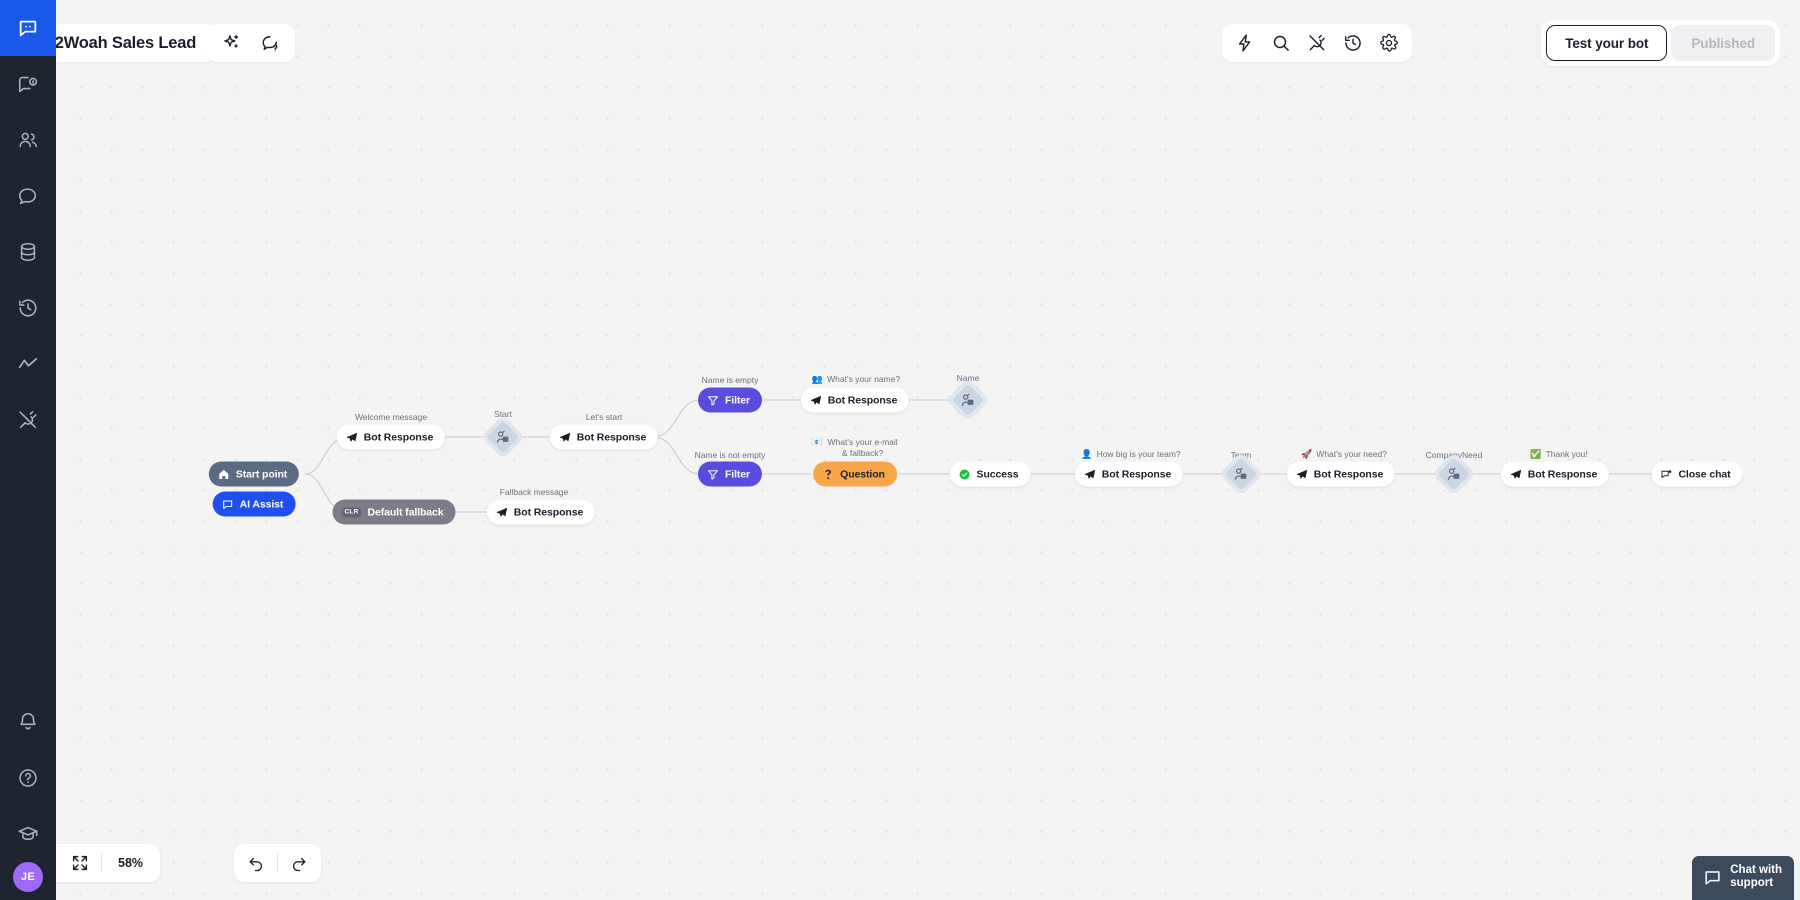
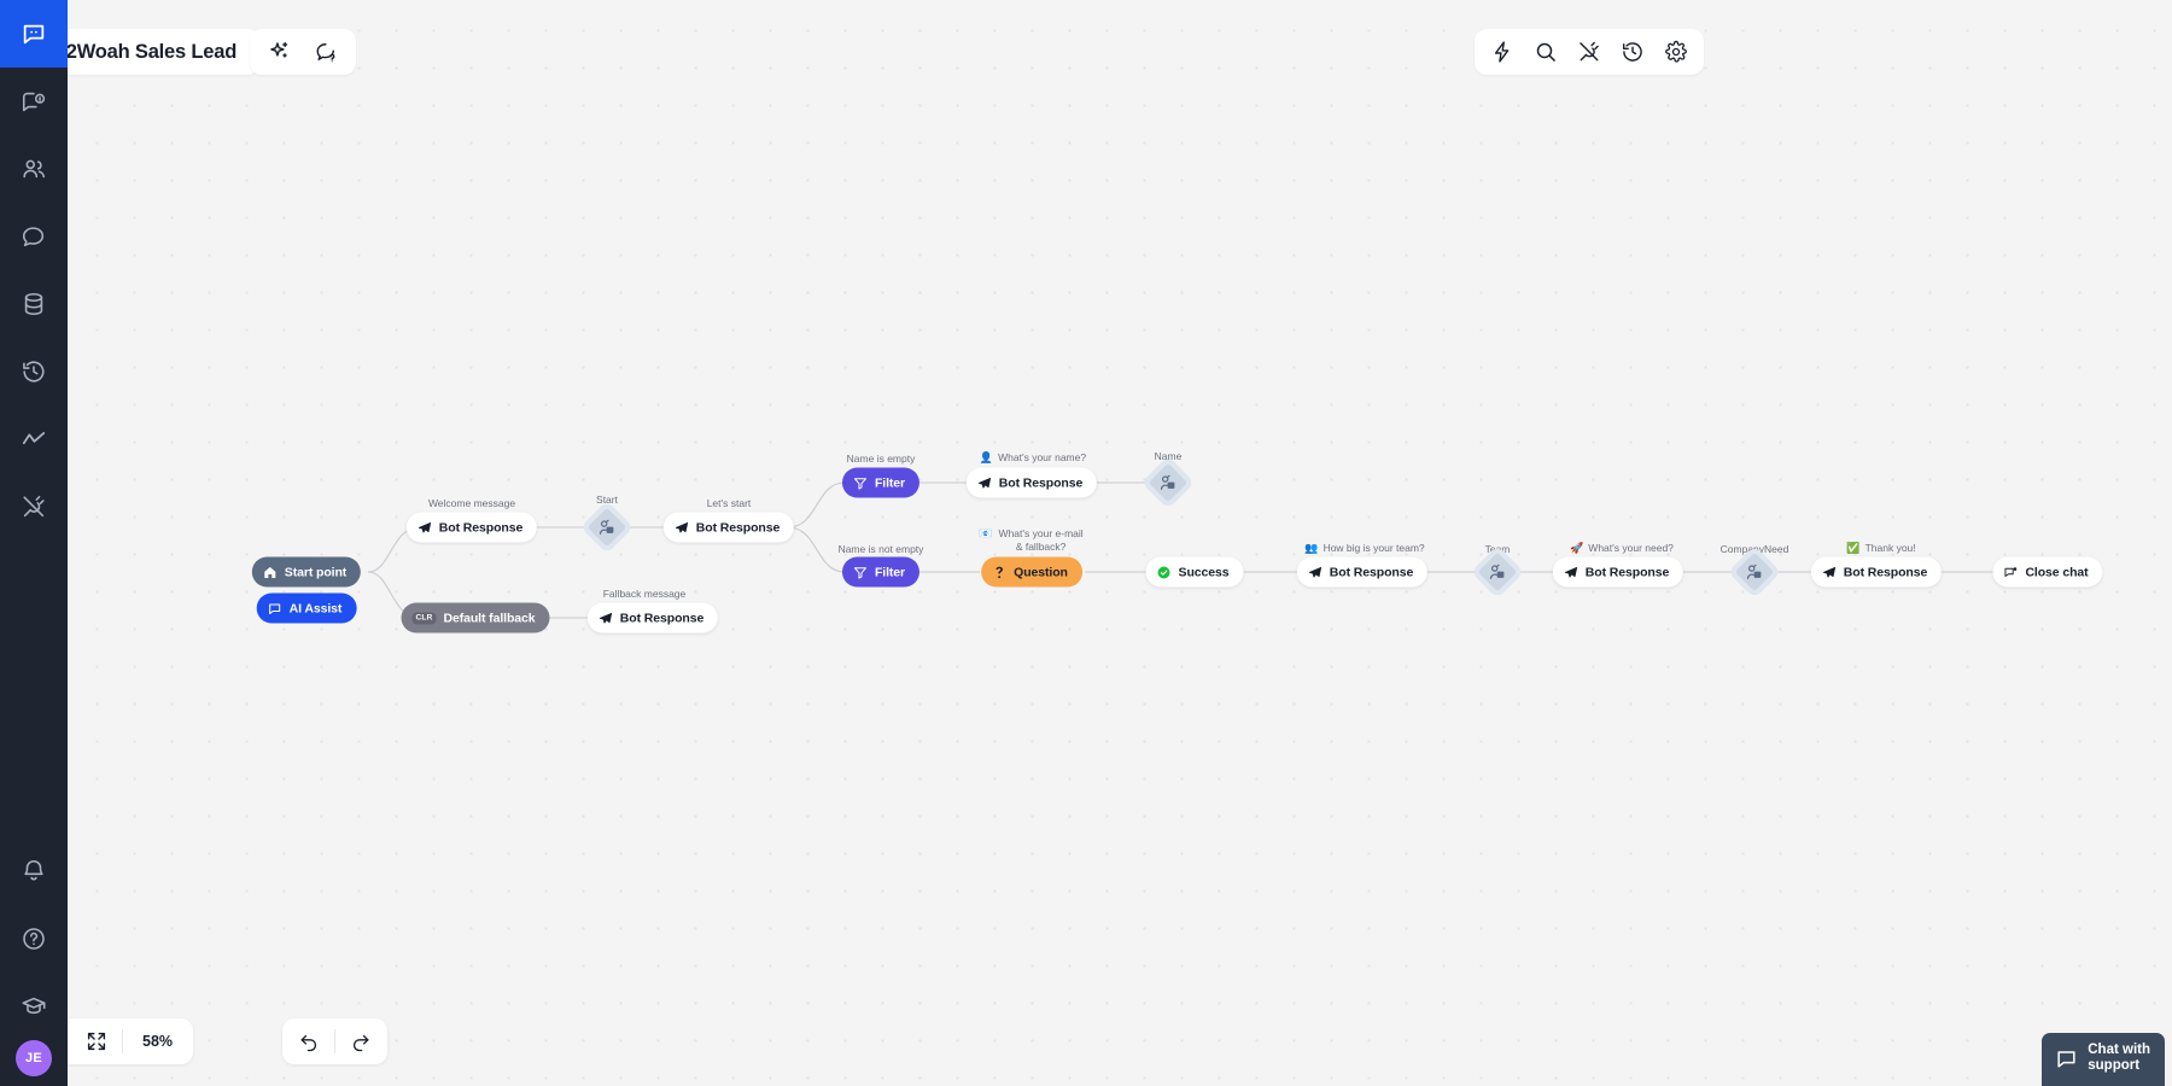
  JE
  Welcome message
  Start
  Let's start
  Fallback message
  Name is empty
  Name is not empty
- 👥
+ 👤
  What's your name?
  📧
  What's your e-mail & fallback?
  Name
- 👤
+ 👥
  How big is your team?
  🚀
  What's your need?
  CompyNeed
  ✅
  Thank you!
  Start point
  AI Assist
  Bot Response
  Default fallback
  Bot Response
  Bot Response
  Filter
  Filter
  Bot Response
  Question
  Success
  Bot Response
  Bot Response
  Bot Response
  Close chat
  2Woah Sales Lead
- Test your bot
- Published
  58%
  Chat with
  support
